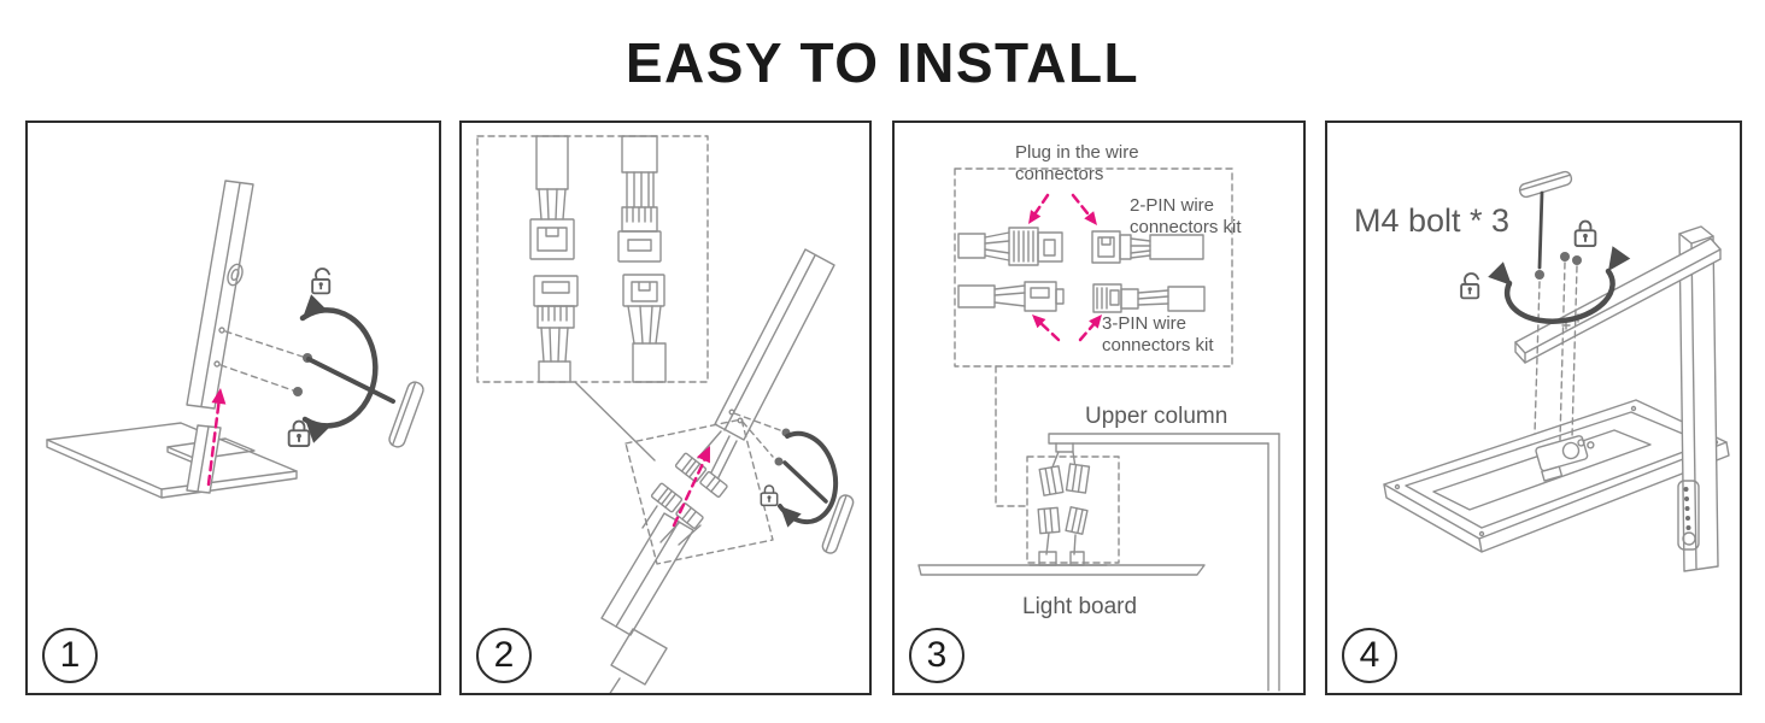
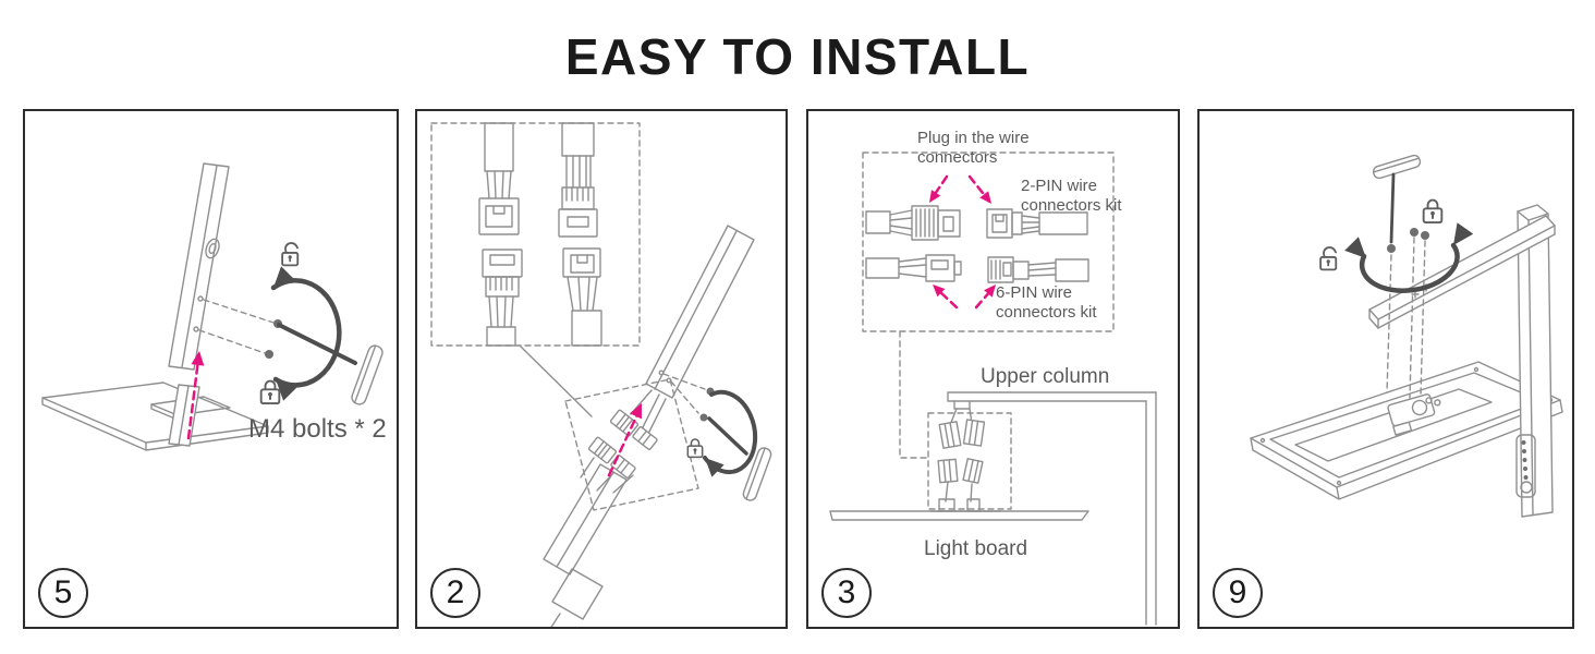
  EASY TO INSTALL
+ M4 bolts * 2
- 1
+ 5
  2
  Plug in the wire connectors
  2-PIN wire connectors kit
- 3-PIN wire connectors kit
+ 6-PIN wire connectors kit
  Upper column
  Light board
  3
- M4 bolt * 3
- 4
+ 9
